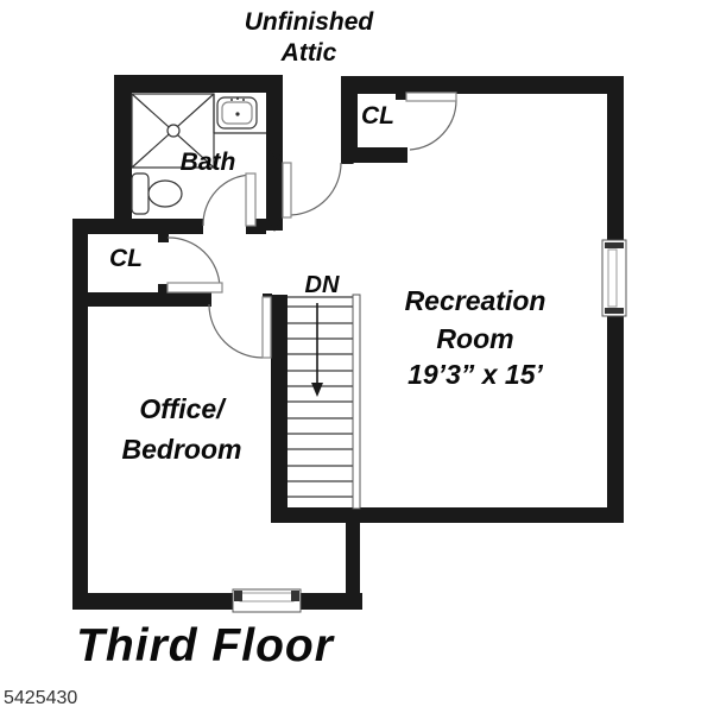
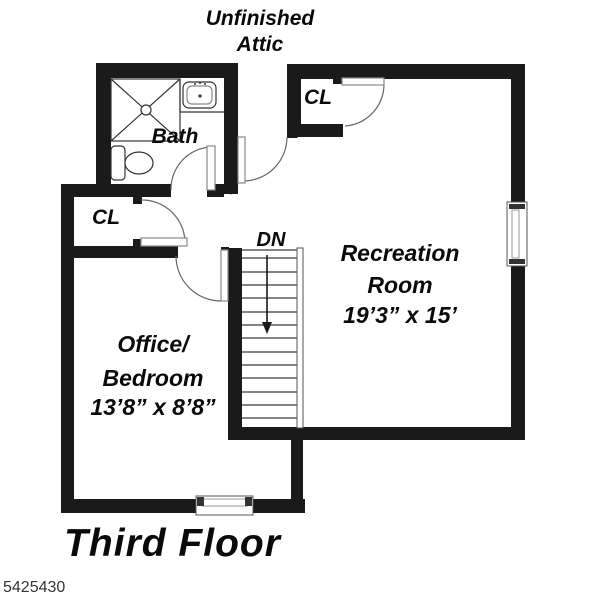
  Unfinished
  Attic
  Bath
  CL
  CL
  DN
  Recreation
  Room
  19’3” x 15’
  Office/
  Bedroom
+ 13’8” x 8’8”
  Third Floor
  5425430
